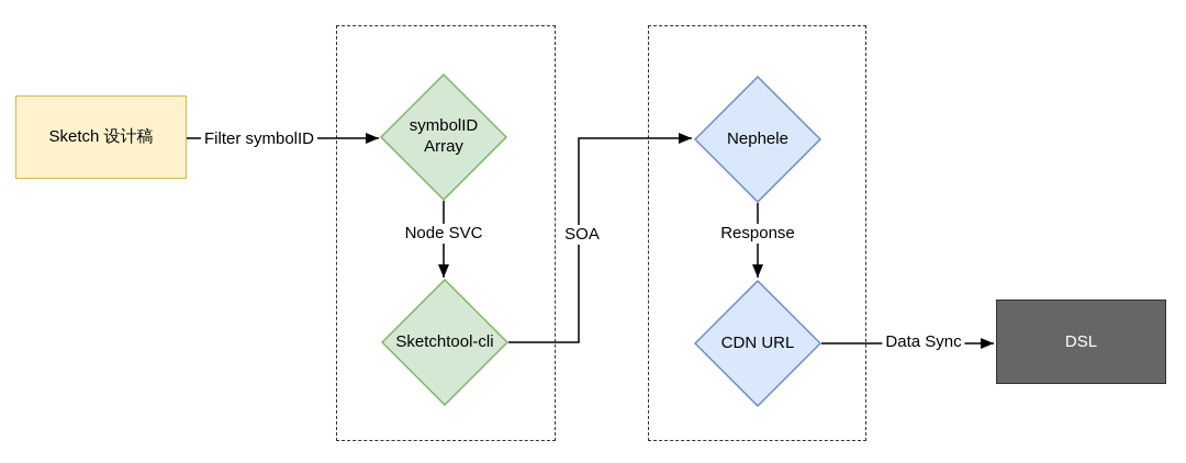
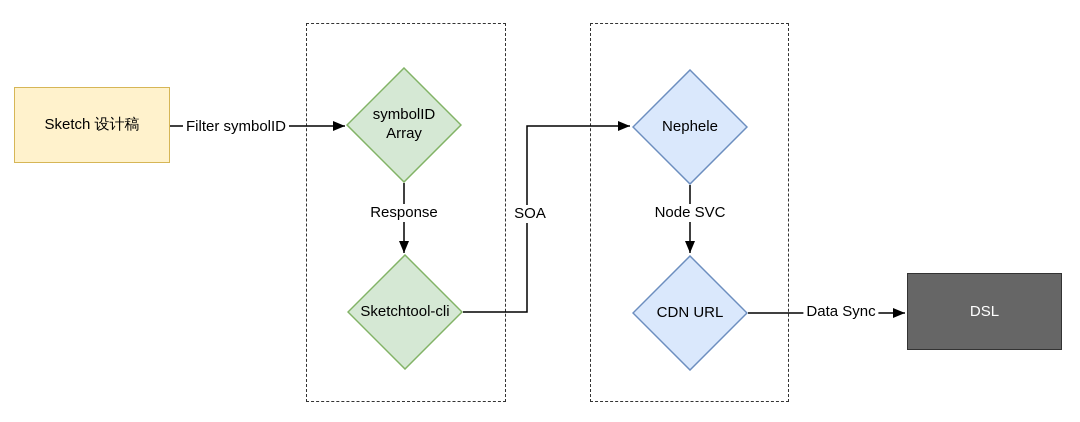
  Sketch 设计稿
  DSL
  symbolID Array
  Sketchtool-cli
  Nephele
  CDN URL
  Filter symbolID
- Node SVC
+ Response
  SOA
- Response
+ Node SVC
  Data Sync
